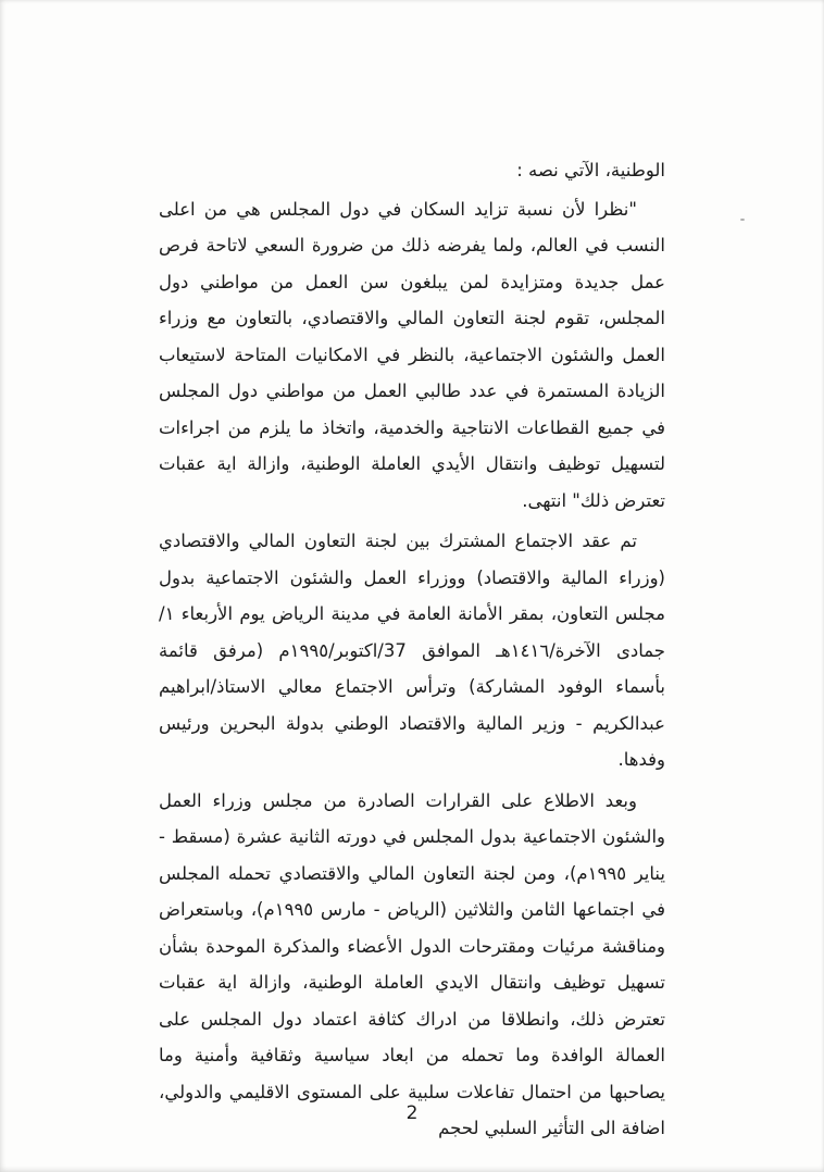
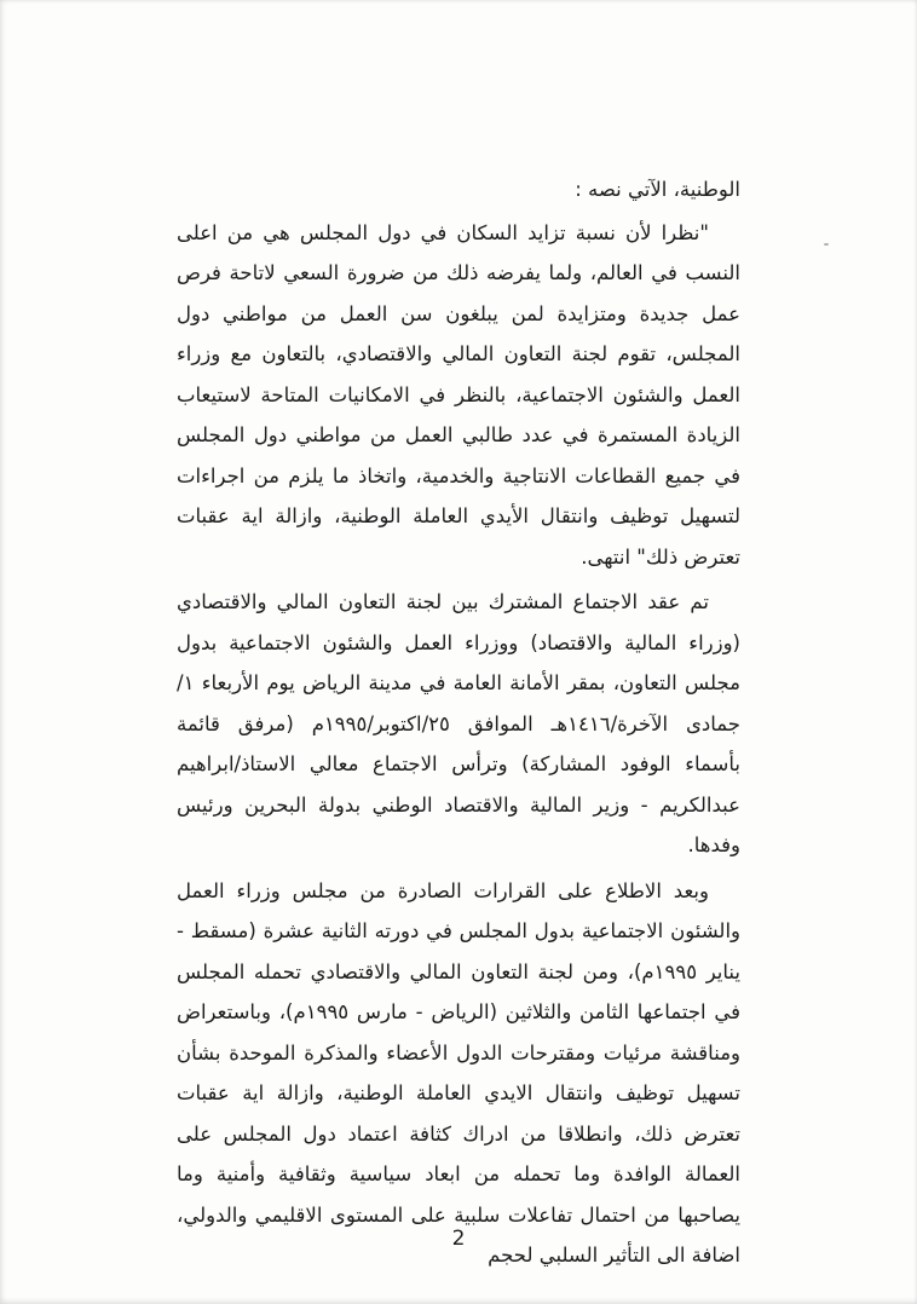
  الوطنية، الآتي نصه :
  "نظرا لأن نسبة تزايد السكان في دول المجلس هي من اعلى النسب في العالم، ولما يفرضه ذلك من ضرورة السعي لاتاحة فرص عمل جديدة ومتزايدة لمن يبلغون سن العمل من مواطني دول المجلس، تقوم لجنة التعاون المالي والاقتصادي، بالتعاون مع وزراء العمل والشئون الاجتماعية، بالنظر في الامكانيات المتاحة لاستيعاب الزيادة المستمرة في عدد طالبي العمل من مواطني دول المجلس في جميع القطاعات الانتاجية والخدمية، واتخاذ ما يلزم من اجراءات لتسهيل توظيف وانتقال الأيدي العاملة الوطنية، وازالة اية عقبات تعترض ذلك" انتهى.
- تم عقد الاجتماع المشترك بين لجنة التعاون المالي والاقتصادي (وزراء المالية والاقتصاد) ووزراء العمل والشئون الاجتماعية بدول مجلس التعاون، بمقر الأمانة العامة في مدينة الرياض يوم الأربعاء ١/جمادى الآخرة/١٤١٦هـ الموافق 37/اكتوبر/١٩٩٥م (مرفق قائمة بأسماء الوفود المشاركة) وترأس الاجتماع معالي الاستاذ/ابراهيم عبدالكريم - وزير المالية والاقتصاد الوطني بدولة البحرين ورئيس وفدها.
+ تم عقد الاجتماع المشترك بين لجنة التعاون المالي والاقتصادي (وزراء المالية والاقتصاد) ووزراء العمل والشئون الاجتماعية بدول مجلس التعاون، بمقر الأمانة العامة في مدينة الرياض يوم الأربعاء ١/جمادى الآخرة/١٤١٦هـ الموافق ٢٥/اكتوبر/١٩٩٥م (مرفق قائمة بأسماء الوفود المشاركة) وترأس الاجتماع معالي الاستاذ/ابراهيم عبدالكريم - وزير المالية والاقتصاد الوطني بدولة البحرين ورئيس وفدها.
  وبعد الاطلاع على القرارات الصادرة من مجلس وزراء العمل والشئون الاجتماعية بدول المجلس في دورته الثانية عشرة (مسقط - يناير ١٩٩٥م)، ومن لجنة التعاون المالي والاقتصادي تحمله المجلس في اجتماعها الثامن والثلاثين (الرياض - مارس ١٩٩٥م)، وباستعراض ومناقشة مرئيات ومقترحات الدول الأعضاء والمذكرة الموحدة بشأن تسهيل توظيف وانتقال الايدي العاملة الوطنية، وازالة اية عقبات تعترض ذلك، وانطلاقا من ادراك كثافة اعتماد دول المجلس على العمالة الوافدة وما تحمله من ابعاد سياسية وثقافية وأمنية وما يصاحبها من احتمال تفاعلات سلبية على المستوى الاقليمي والدولي، اضافة الى التأثير السلبي لحجم
  2
